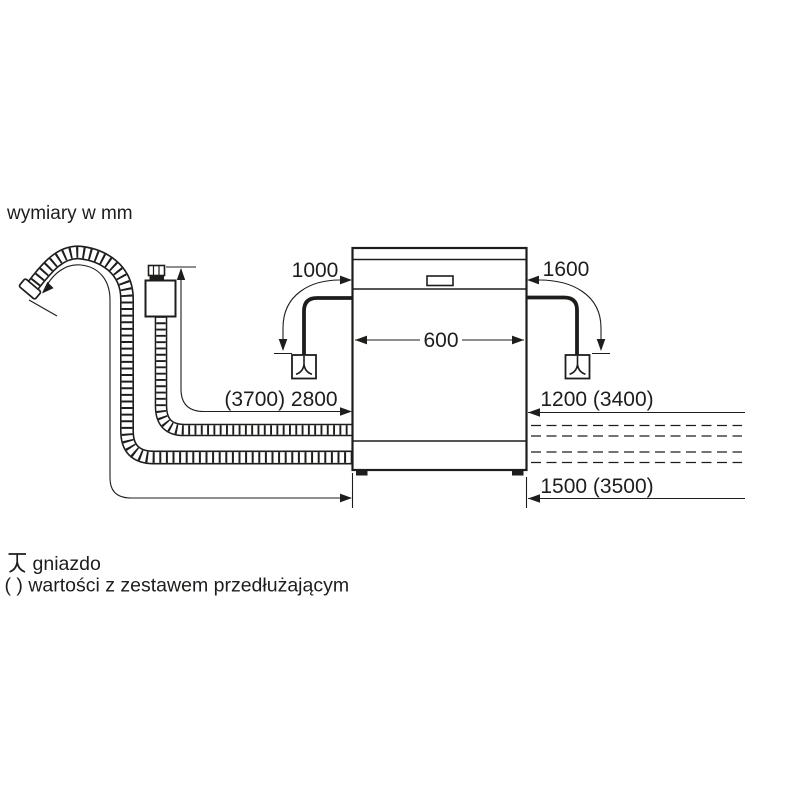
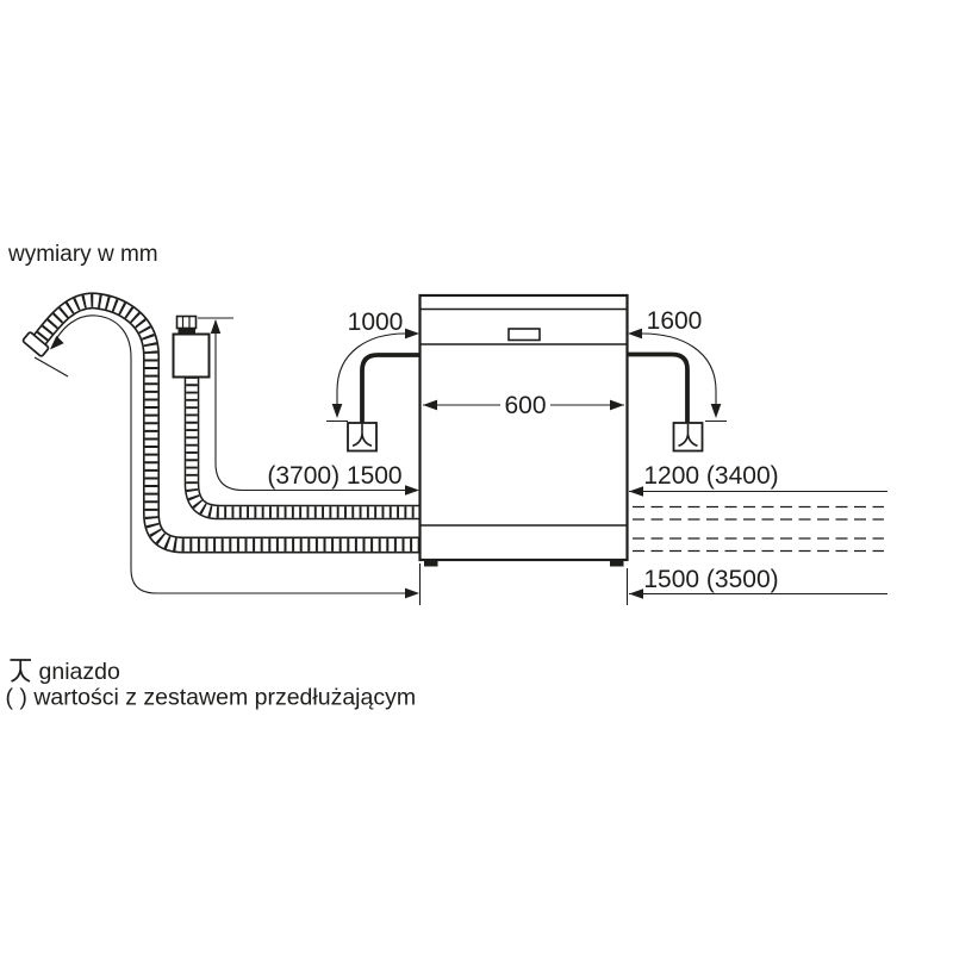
  wymiary w mm
  1000
  1600
  600
- (3700) 2800
+ (3700) 1500
  1200 (3400)
  1500 (3500)
  gniazdo
  ( ) wartości z zestawem przedłużającym
